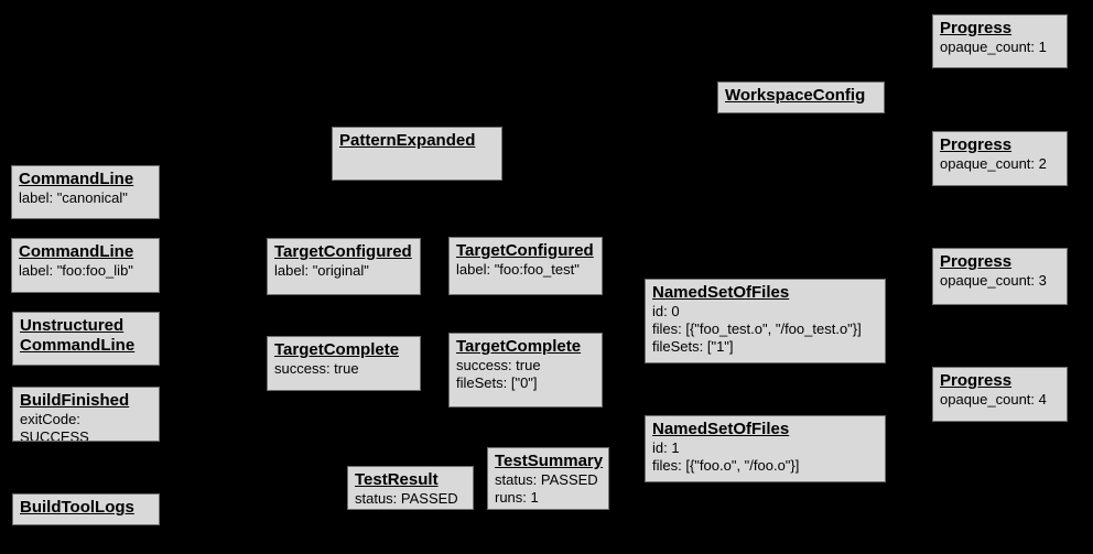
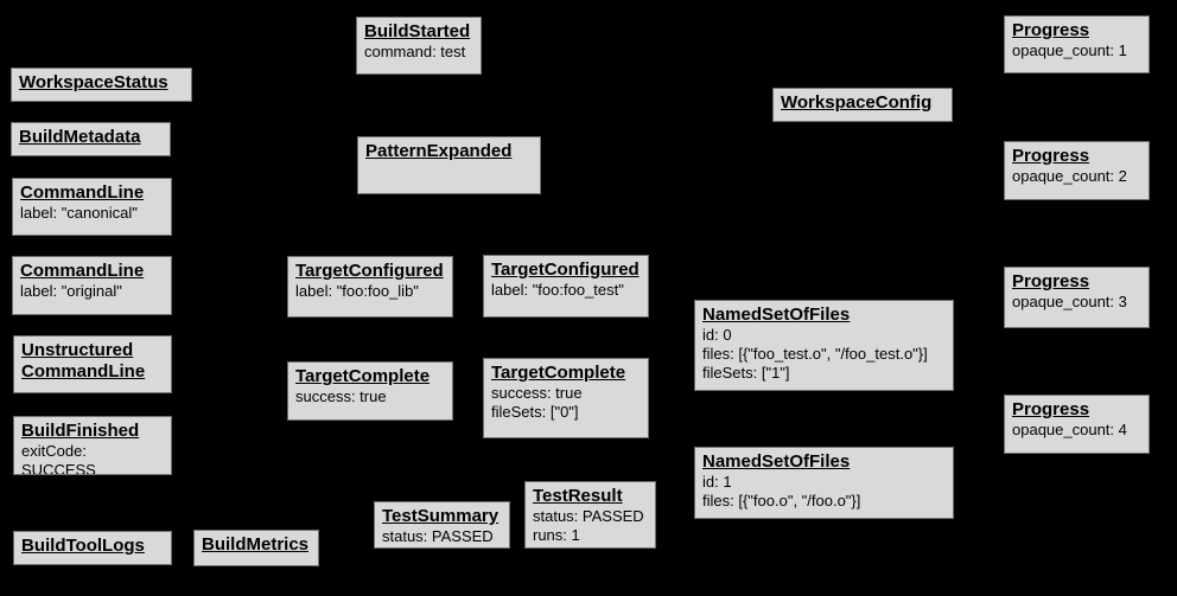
+ WorkspaceStatus
+ BuildMetadata
  CommandLine
  label: "canonical"
  CommandLine
- label: "foo:foo_lib"
+ label: "original"
  Unstructured
  CommandLine
  BuildFinished
  exitCode: SUCCESS
  BuildToolLogs
+ BuildMetrics
+ BuildStarted
+ command: test
  PatternExpanded
  TargetConfigured
- label: "original"
+ label: "foo:foo_lib"
  TargetConfigured
  label: "foo:foo_test"
  TargetComplete
  success: true
  TargetComplete
  success: true
  fileSets: ["0"]
- TestResult
+ TestSummary
  status: PASSED
- TestSummary
+ TestResult
  status: PASSED
  runs: 1
  WorkspaceConfig
  NamedSetOfFiles
  id: 0
  files: [{"foo_test.o", "/foo_test.o"}]
  fileSets: ["1"]
  NamedSetOfFiles
  id: 1
  files: [{"foo.o", "/foo.o"}]
  Progress
  opaque_count: 1
  Progress
  opaque_count: 2
  Progress
  opaque_count: 3
  Progress
  opaque_count: 4
